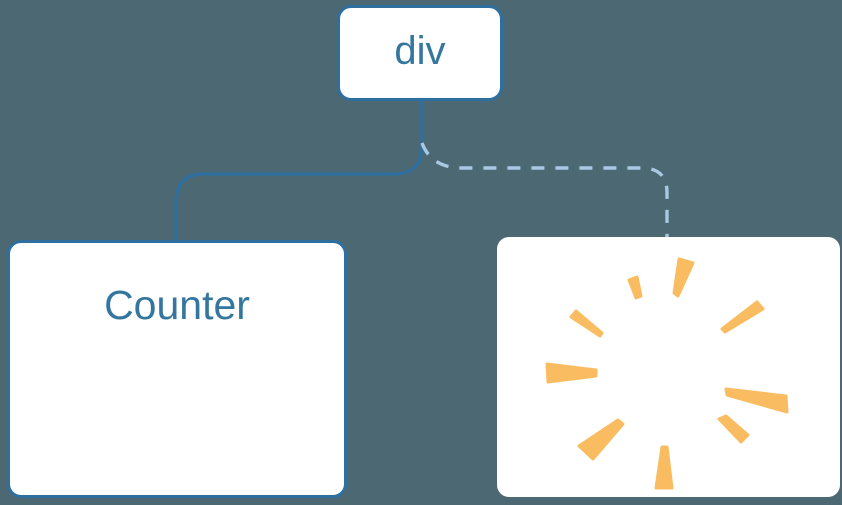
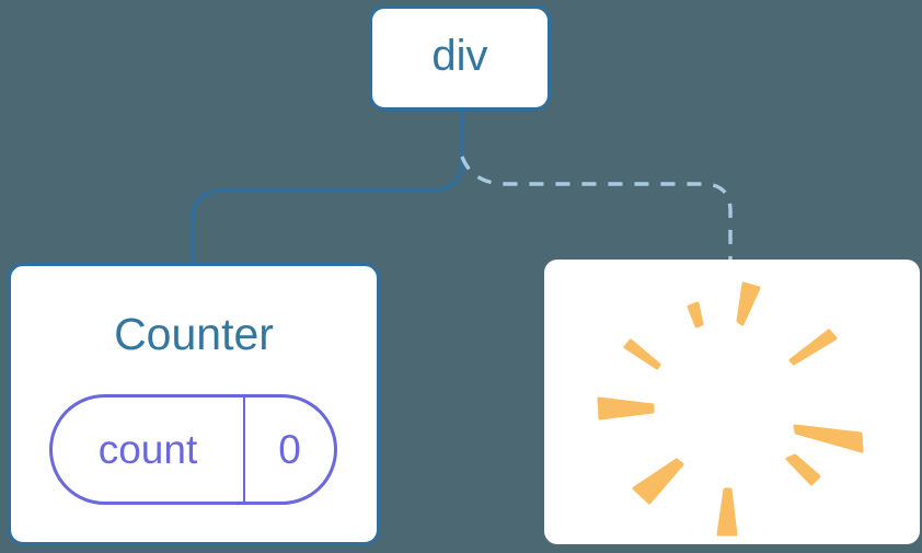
  div
  Counter
+ count
+ 0
